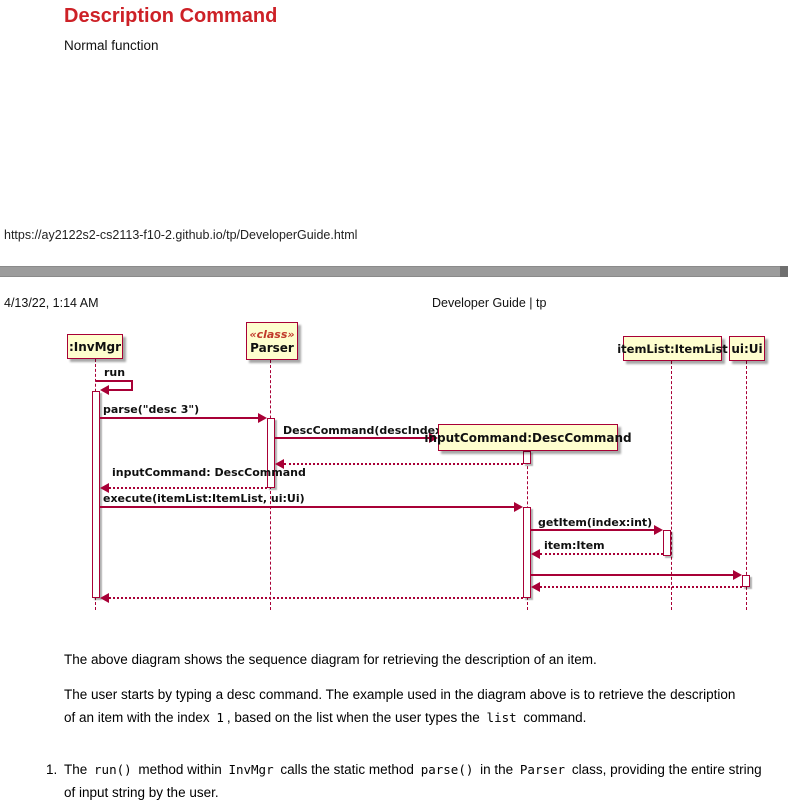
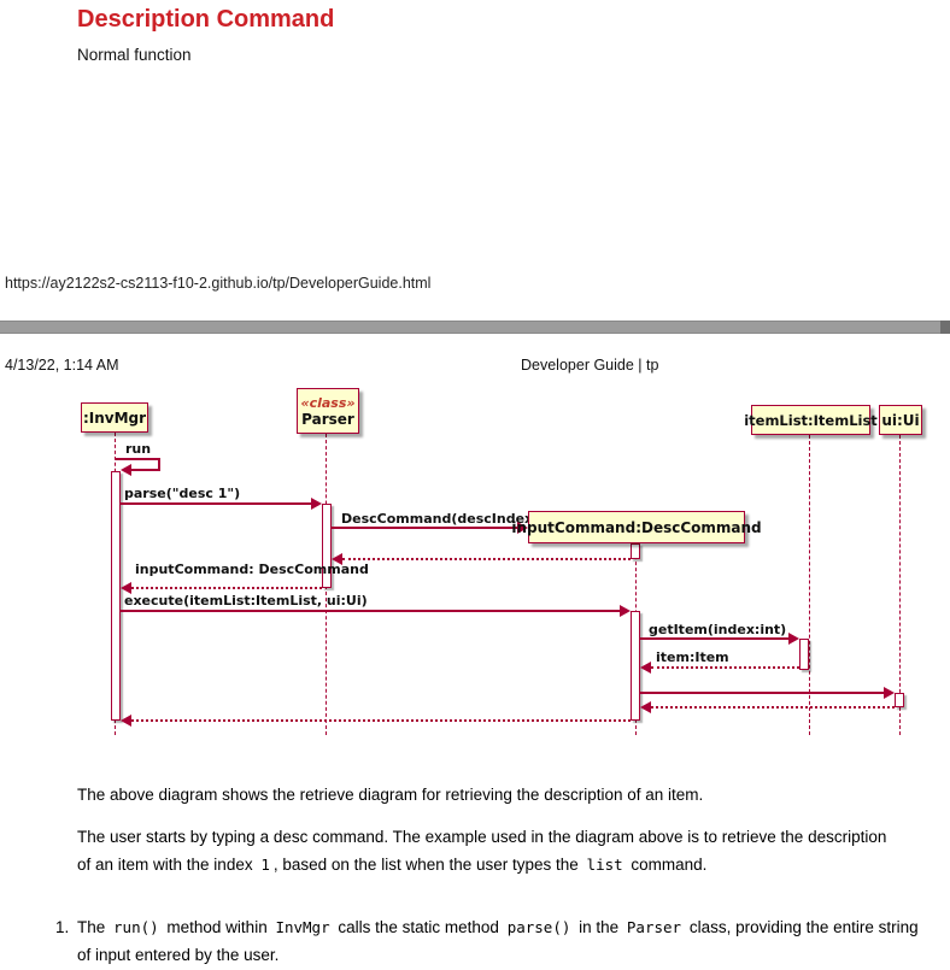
  Description Command
  Normal function
  https://ay2122s2-cs2113-f10-2.github.io/tp/DeveloperGuide.html
  4/13/22, 1:14 AM
  Developer Guide | tp
  :InvMgr
  «class»
  Parser
  inputCommand:DescCommand
  itemList:ItemList
  ui:Ui
  run
- parse("desc 3")
+ parse("desc 1")
  DescCommand(descInde
  inputCommand: DescCommand
  execute(itemList:ItemList, ui:Ui)
  getItem(index:int)
  item:Item
- The above diagram shows the sequence diagram for retrieving the description of an item.
+ The above diagram shows the retrieve diagram for retrieving the description of an item.
  The user starts by typing a desc command. The example used in the diagram above is to retrieve the description of an item with the index 1 , based on the list when the user types the list command.
  1.
- The run() method within InvMgr calls the static method parse() in the Parser class, providing the entire string of input string by the user.
+ The run() method within InvMgr calls the static method parse() in the Parser class, providing the entire string of input entered by the user.
